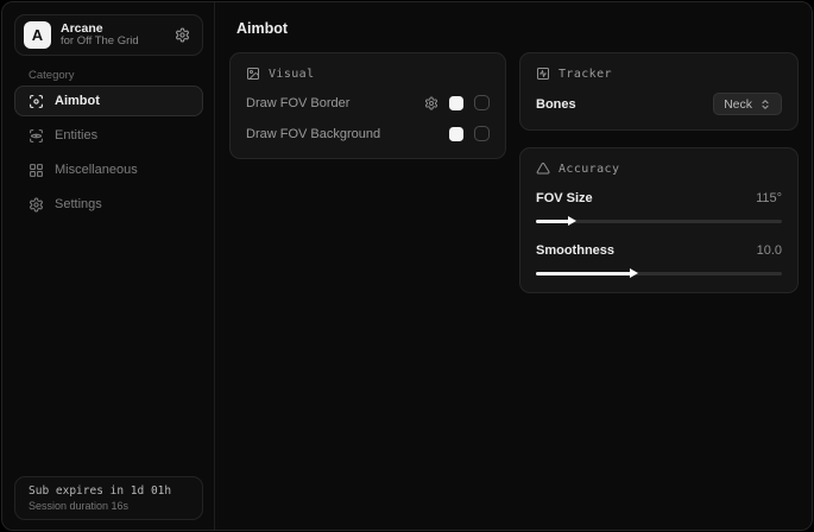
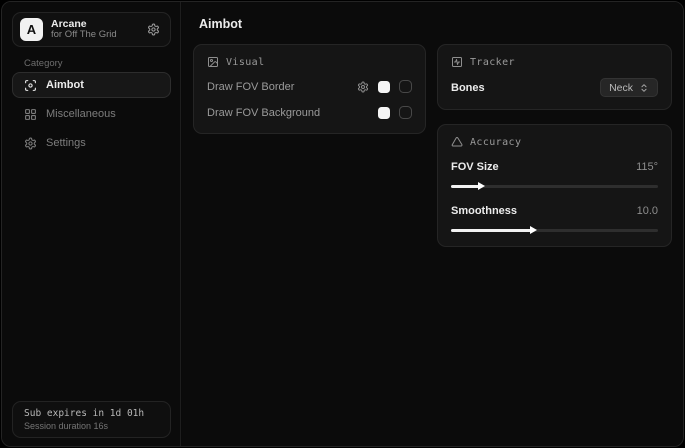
  A
  Arcane
  for Off The Grid
  Category
  Aimbot
- Entities
  Miscellaneous
  Settings
  Sub expires in 1d 01h
  Session duration 16s
  Aimbot
  Visual
  Draw FOV Border
  Draw FOV Background
  Tracker
  Bones
  Neck
  Accuracy
  FOV Size
  115°
  Smoothness
  10.0
